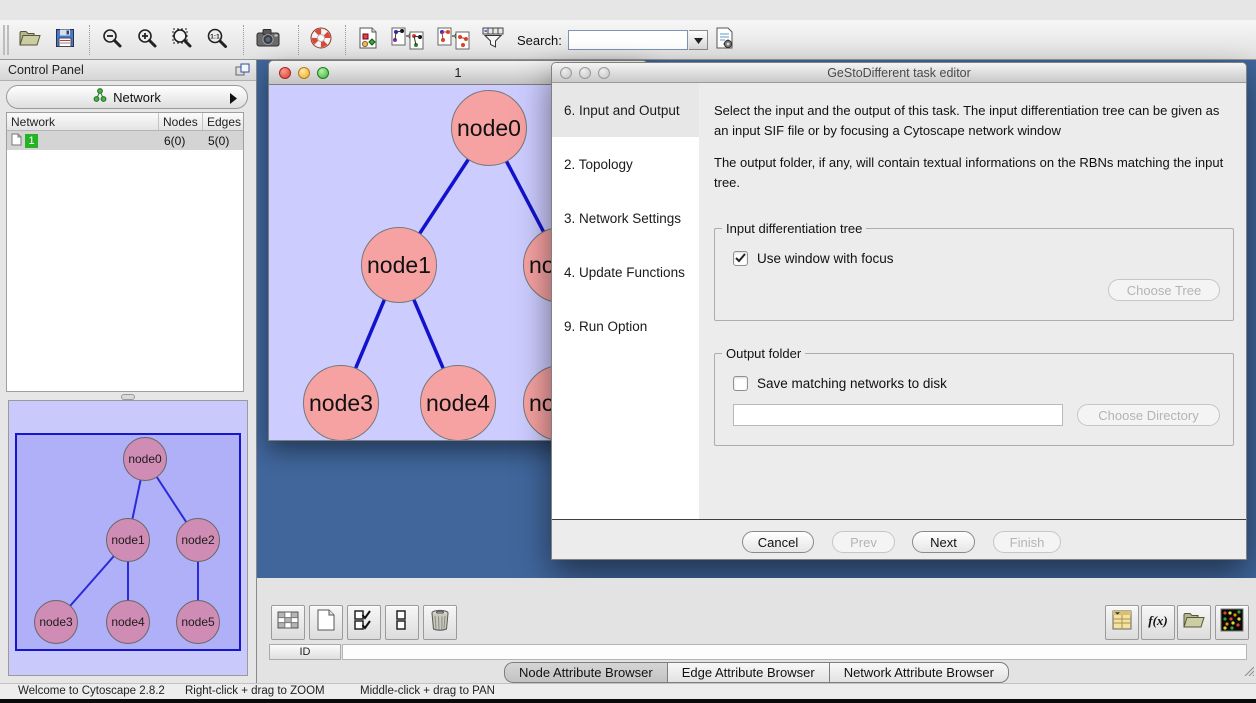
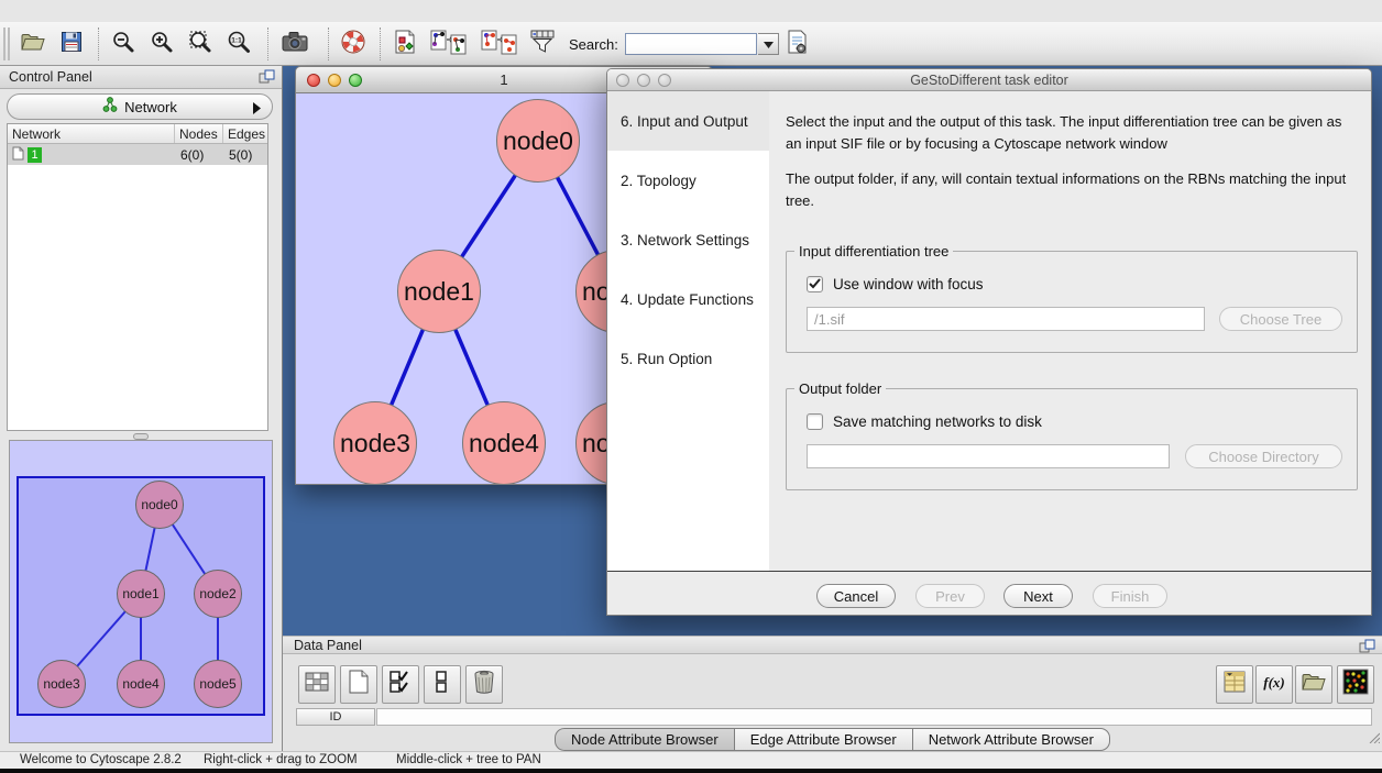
  Search:
  1
  node0
  node1
  node3
  node4
  Control Panel
  Network
  Network
  Nodes
  Edges
  1
  6(0)
  5(0)
  node0
  node1
  node2
  node3
  node4
  node5
  GeStoDifferent task editor
  6. Input and Output
  2. Topology
  3. Network Settings
  4. Update Functions
- 9. Run Option
+ 5. Run Option
  Select the input and the output of this task. The input differentiation tree can be given as an input SIF file or by focusing a Cytoscape network window
  The output folder, if any, will contain textual informations on the RBNs matching the input tree.
  Input differentiation tree
  Use window with focus
+ /1.sif
  Choose Tree
  Output folder
  Save matching networks to disk
  Choose Directory
  Cancel
  Prev
  Next
  Finish
+ Data Panel
  f(x)
  ID
  Node Attribute Browser
  Edge Attribute Browser
  Network Attribute Browser
  Welcome to Cytoscape 2.8.2
  Right-click + drag to ZOOM
- Middle-click + drag to PAN
+ Middle-click + tree to PAN
